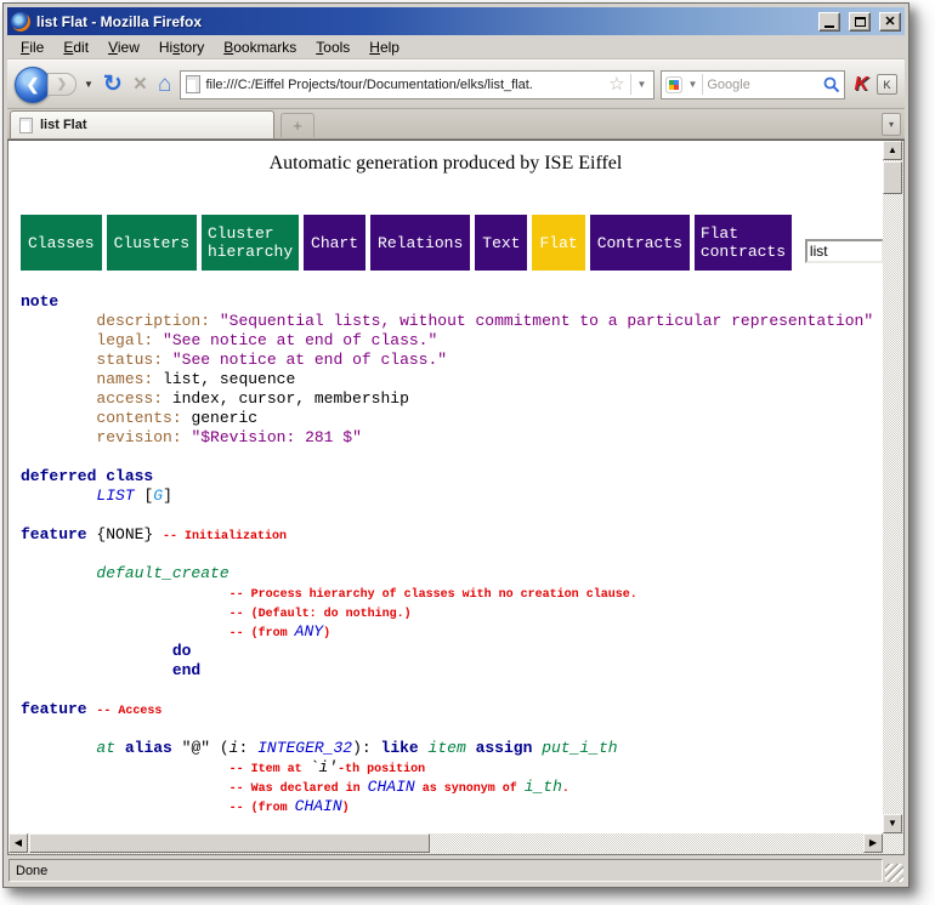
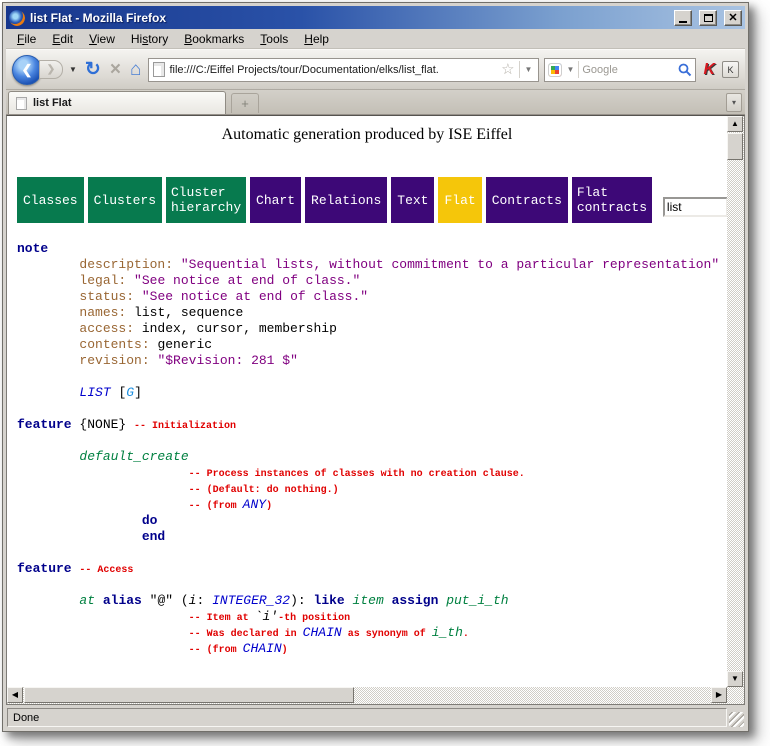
  list Flat - Mozilla Firefox
  ✕
  File
  Edit
  View
  History
  Bookmarks
  Tools
  Help
  ❮
  ❯
  ▼
  ↻
  ×
  ⌂
  file:///C:/Eiffel Projects/tour/Documentation/elks/list_flat.
  ☆
  ▼
  ▼
  Google
  K
  K
  list Flat
  +
  ▾
  Automatic generation produced by ISE Eiffel
  Classes
  Clusters
  Cluster hierarchy
  Chart
  Relations
  Text
  Flat
  Contracts
  Flat contracts
  list
  note
  description: "Sequential lists, without commitment to a particular representation"
  legal: "See notice at end of class."
  status: "See notice at end of class."
  names: list, sequence
  access: index, cursor, membership
  contents: generic
  revision: "$Revision: 281 $"
- deferred class
  LIST [G]
  feature {NONE} -- Initialization
  default_create
- -- Process hierarchy of classes with no creation clause.
+ -- Process instances of classes with no creation clause.
  -- (Default: do nothing.)
  -- (from ANY)
  do
  end
  feature -- Access
  at alias "@" (i: INTEGER_32): like item assign put_i_th
  -- Item at `i'-th position
  -- Was declared in CHAIN as synonym of i_th.
  -- (from CHAIN)
  ▲
  ▼
  ◀
  ▶
  Done
